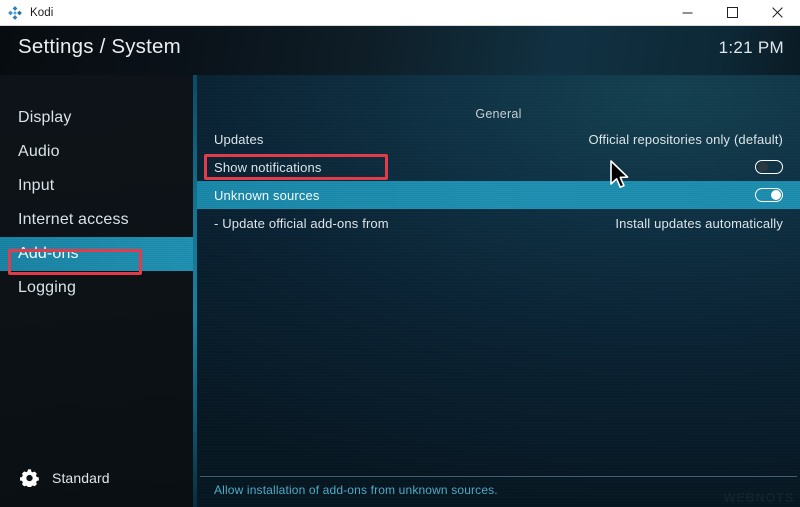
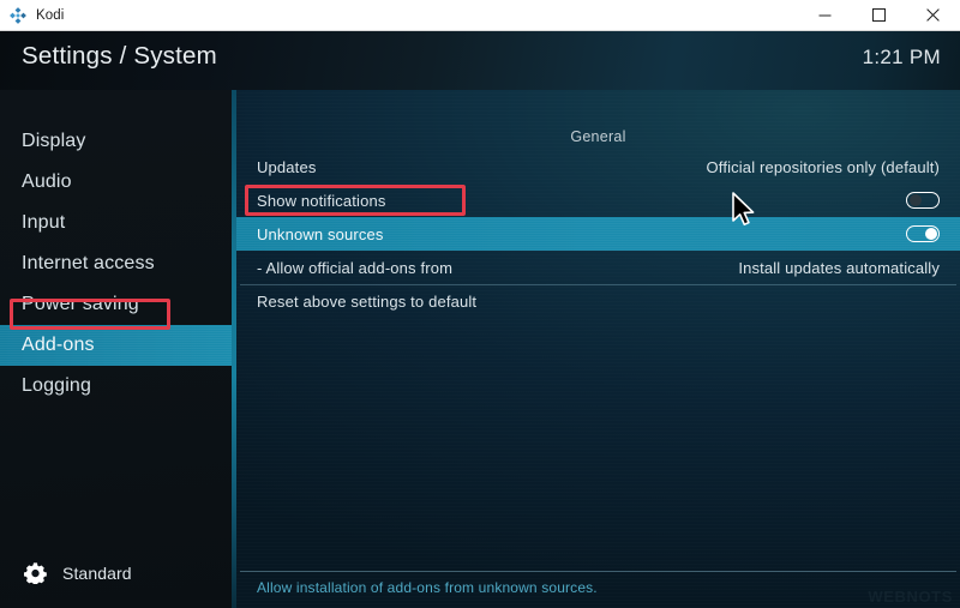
  Kodi
  Settings / System
  1:21 PM
  Display
  Audio
  Input
  Internet access
+ Power saving
  Add-ons
  Logging
  Standard
  General
  Updates
  Official repositories only (default)
  Show notifications
  Unknown sources
- - Update official add-ons from
+ - Allow official add-ons from
  Install updates automatically
+ Reset above settings to default
  Allow installation of add-ons from unknown sources.
